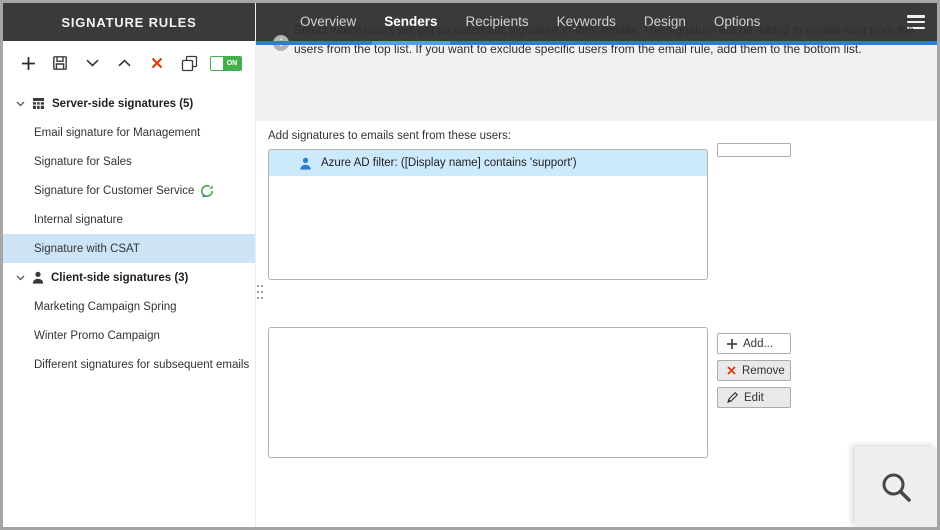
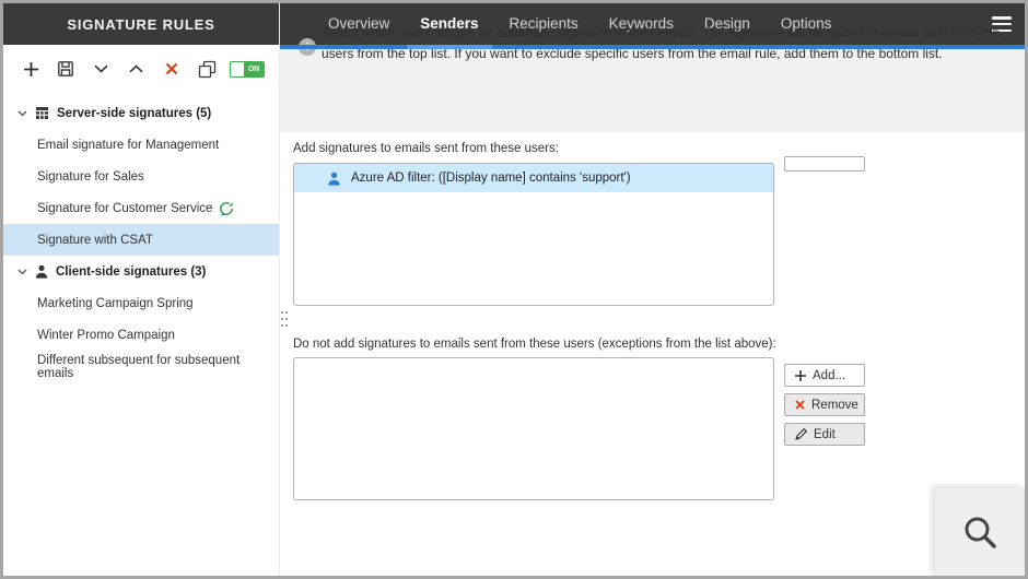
  SIGNATURE RULES
  Server-side signatures (5)
  Email signature for Management
  Signature for Sales
  Signature for Customer Service
- Internal signature
  Signature with CSAT
  Client-side signatures (3)
  Marketing Campaign Spring
  Winter Promo Campaign
- Different signatures for subsequent emails
+ Different subsequent for subsequent emails
  Overview
  Senders
  Recipients
  Keywords
  Design
  Options
  Select which users will get an automatic signature in their emails. The signature will be added to emails sent from the users from the top list. If you want to exclude specific users from the email rule, add them to the bottom list.
  Add signatures to emails sent from these users:
  Azure AD filter: ([Display name] contains 'support')
+ Do not add signatures to emails sent from these users (exceptions from the list above):
  Add...
  Remove
  Edit
